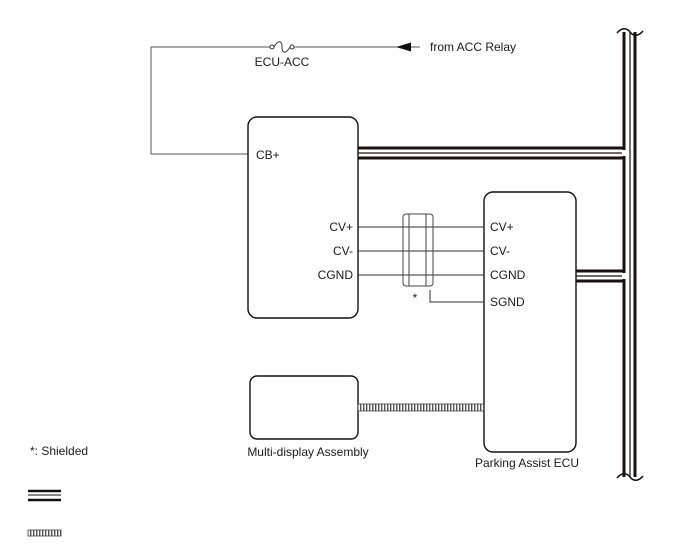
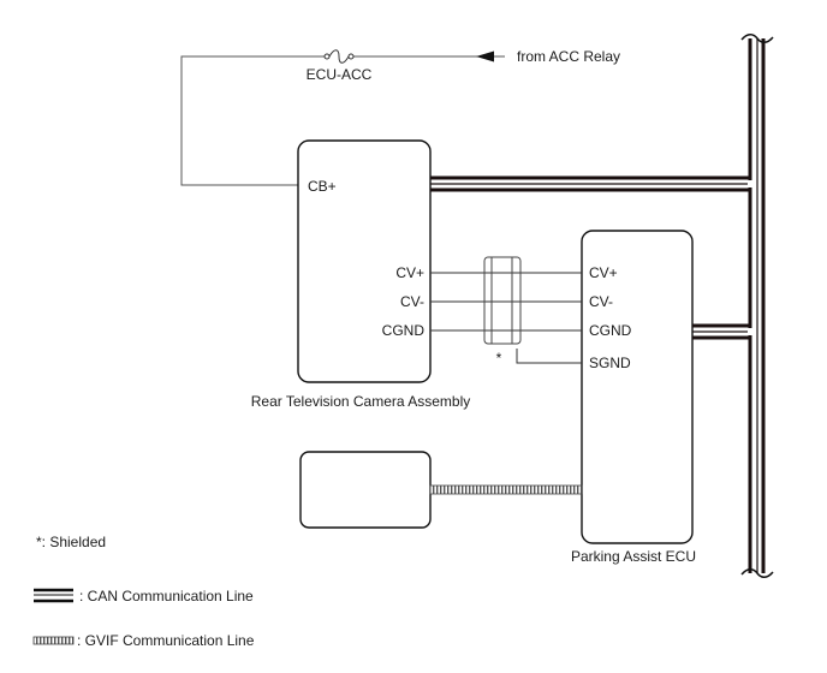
  ECU-ACC
  from ACC Relay
  CB+
  CV+
  CV-
  CGND
+ Rear Television Camera Assembly
  CV+
  CV-
  CGND
  SGND
  Parking Assist ECU
- Multi-display Assembly
  *
  *: Shielded
+ : CAN Communication Line
+ : GVIF Communication Line
